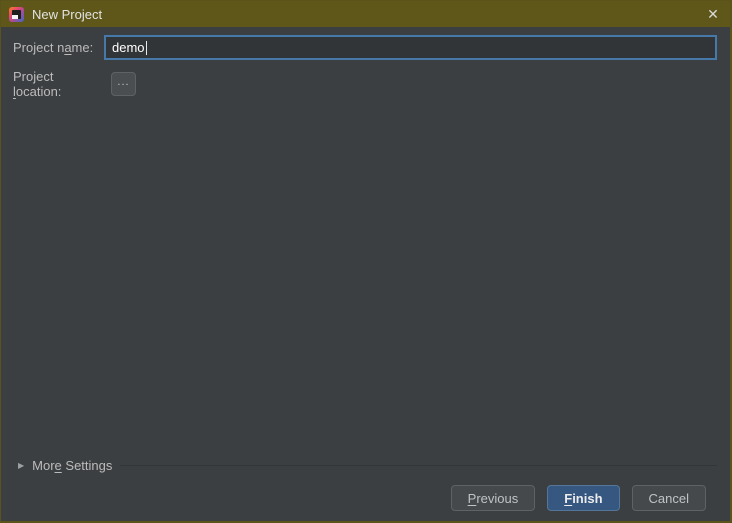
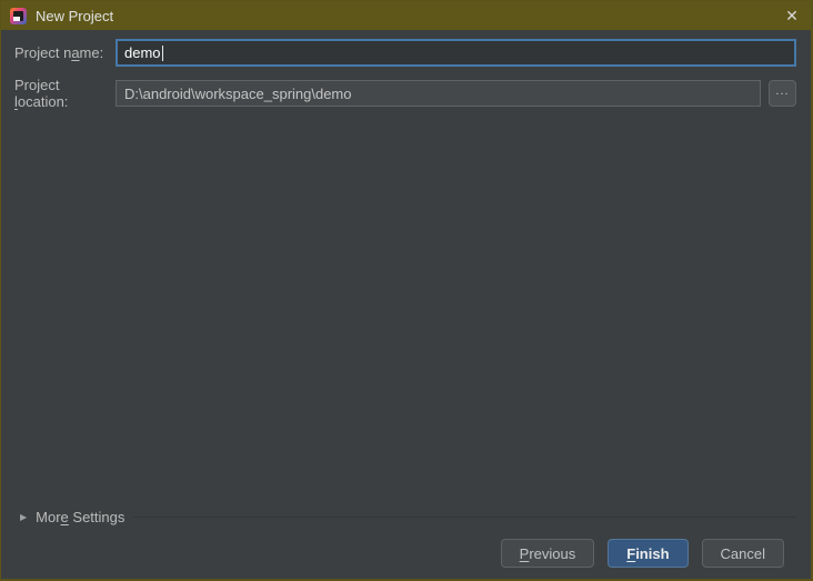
  New Project
  ✕
  Project name:
  demo
  Project location:
+ D:\android\workspace_spring\demo
  ...
  ▶
  More Settings
  Previous
  Finish
  Cancel
